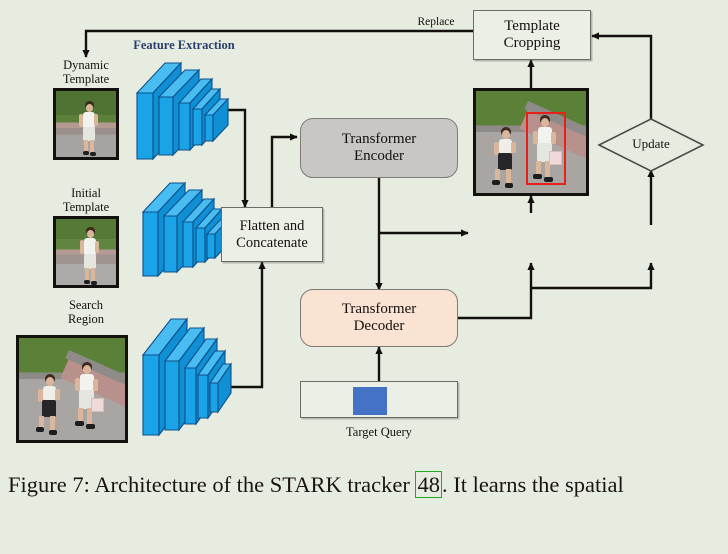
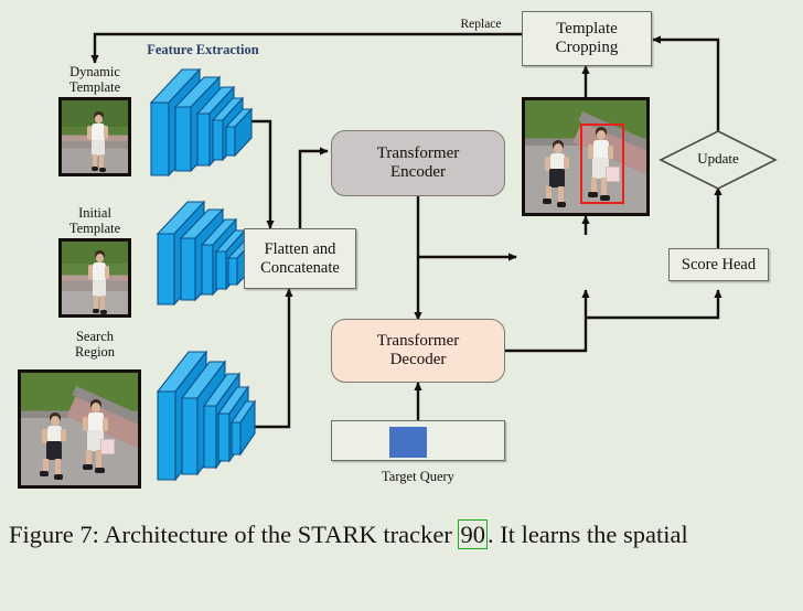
  Feature Extraction
  Replace
  Dynamic
  Template
  Initial
  Template
  Search
  Region
  Target Query
  Flatten and
  Concatenate
  Transformer
  Encoder
  Transformer
  Decoder
  Template
  Cropping
+ Score Head
  Update
- Figure 7: Architecture of the STARK tracker 48. It learns the spatial
+ Figure 7: Architecture of the STARK tracker 90. It learns the spatial
